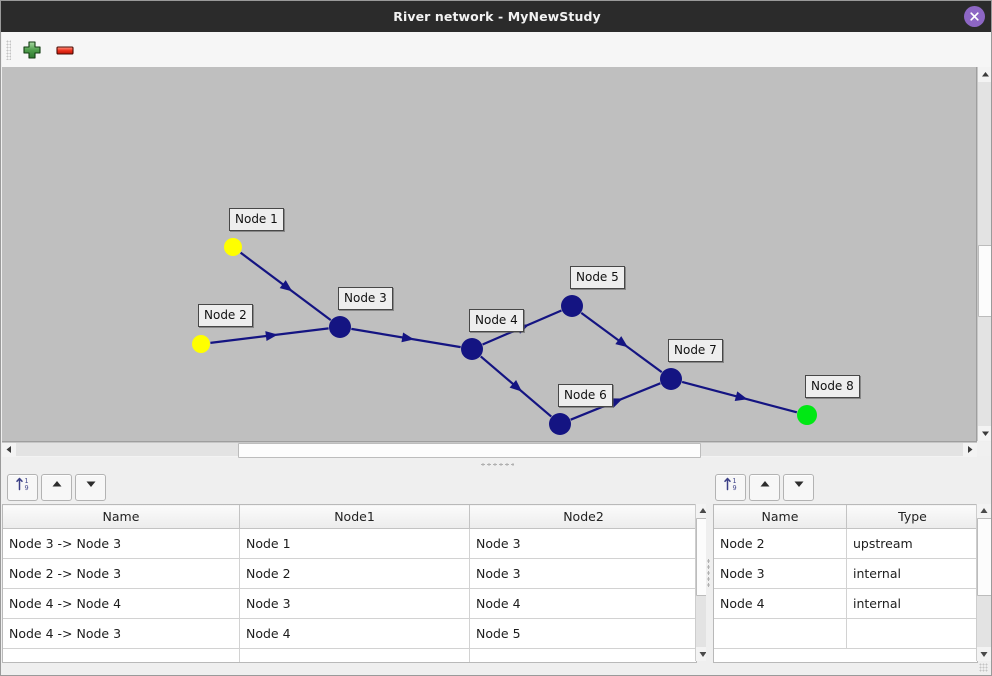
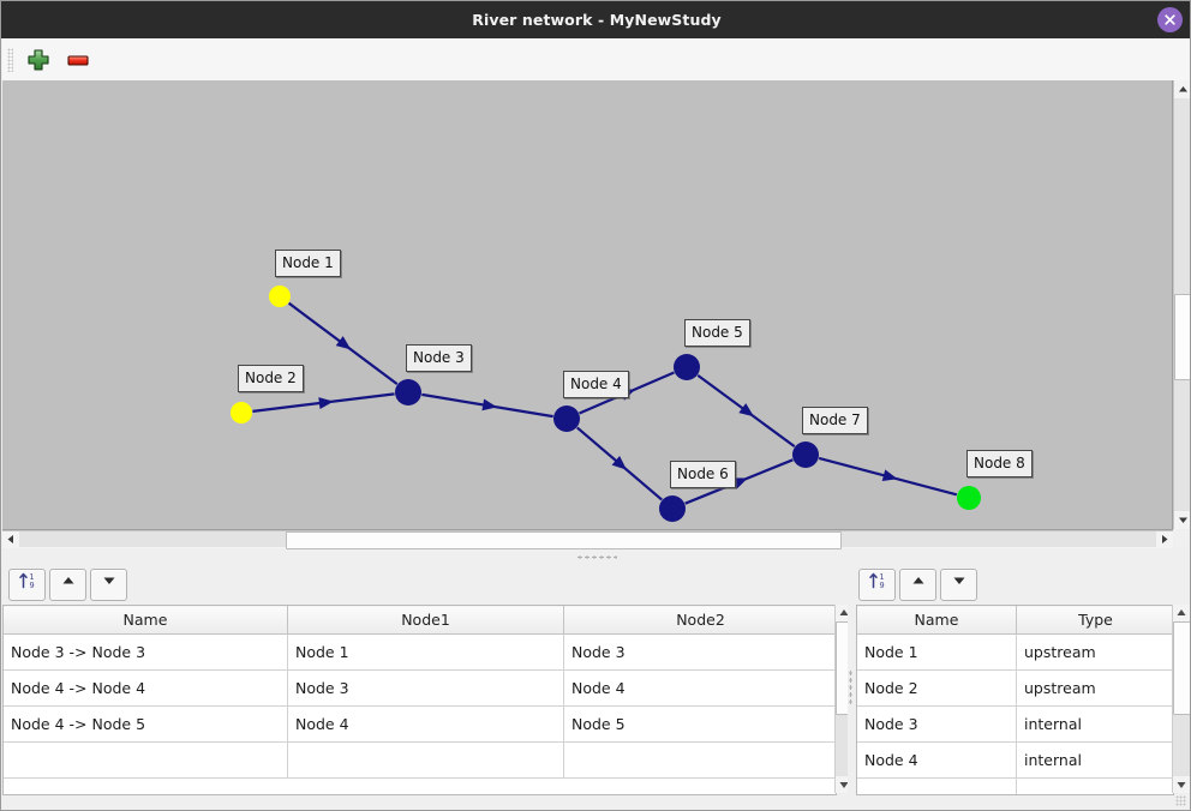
  River network - MyNewStudy
  Node 1
  Node 2
  Node 3
  Node 4
  Node 5
  Node 6
  Node 7
  Node 8
  1
  9
  Name	Node1	Node2
  Node 3 -> Node 3	Node 1	Node 3
- Node 2 -> Node 3	Node 2	Node 3
  Node 4 -> Node 4	Node 3	Node 4
- Node 4 -> Node 3	Node 4	Node 5
+ Node 4 -> Node 5	Node 4	Node 5
  1
  9
  Name	Type
+ Node 1	upstream
  Node 2	upstream
  Node 3	internal
  Node 4	internal
